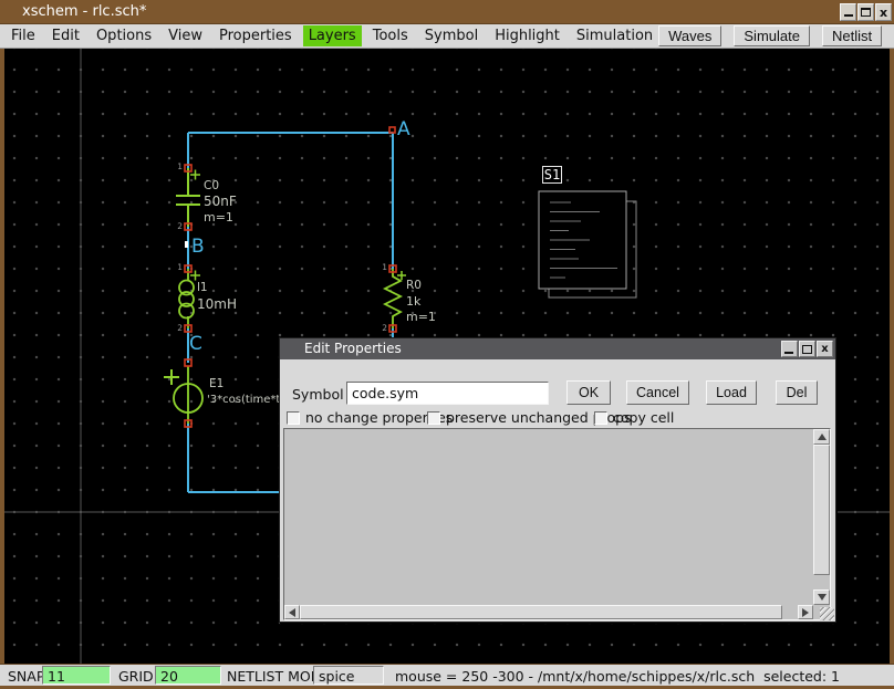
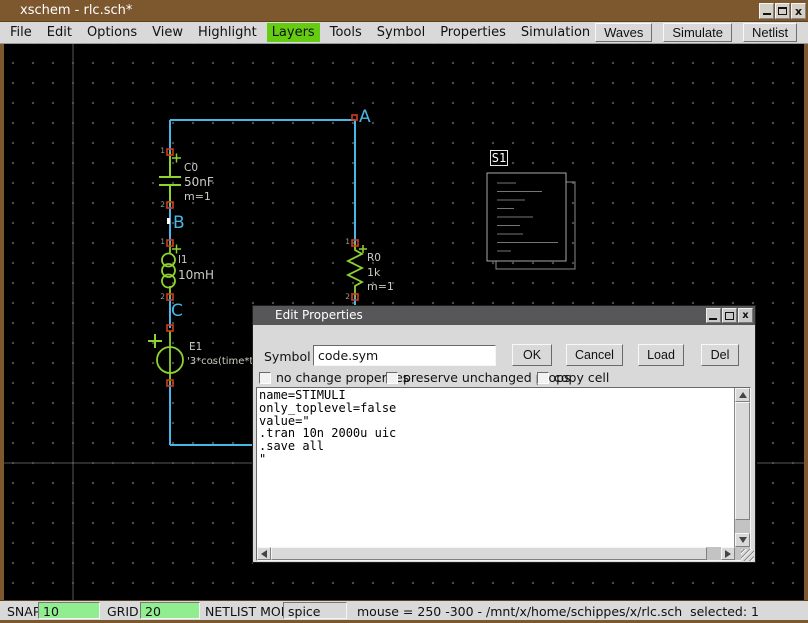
  xschem - rlc.sch*
  x
  File
  Edit
  Options
  View
- Properties
+ Highlight
  Layers
  Tools
  Symbol
- Highlight
+ Properties
  Simulation
  Waves
  Simulate
  Netlist
  1
  2
  1
  2
  1
  2
  A
  B
  C
  C0
  50nF
  m=1
  l1
  10mH
  R0
  1k
  m=1
  E1
  '3*cos(time*
  S1
  Edit Properties
  x
  Symbol
  code.sym
  OK
  Cancel
  Load
  Del
  no change properes
  preserve unchangedops
  copy cell
+ name=STIMULI
+ only_toplevel=false
+ value="
+ .tran 10n 2000u uic
+ .save all
+ "
  SNAP
- 11
+ 10
  GRID
  20
  NETLIST MO
  spice
  mouse = 250 -300 - /mnt/x/home/schippes/x/rlc.sch selected: 1
